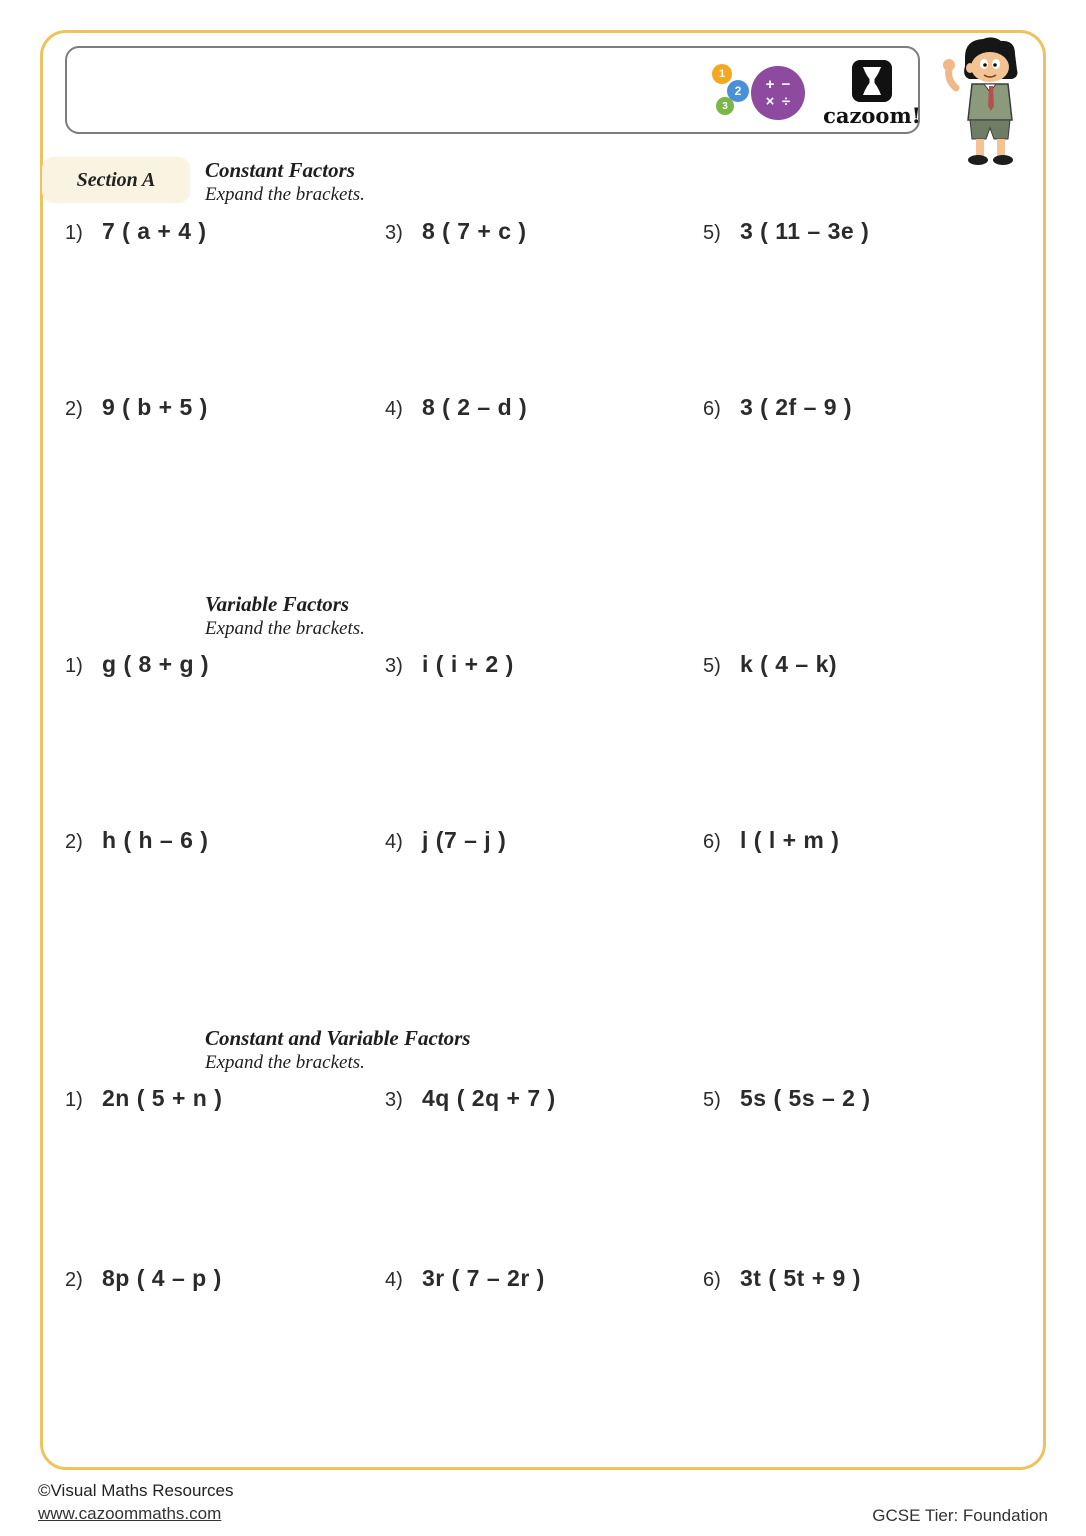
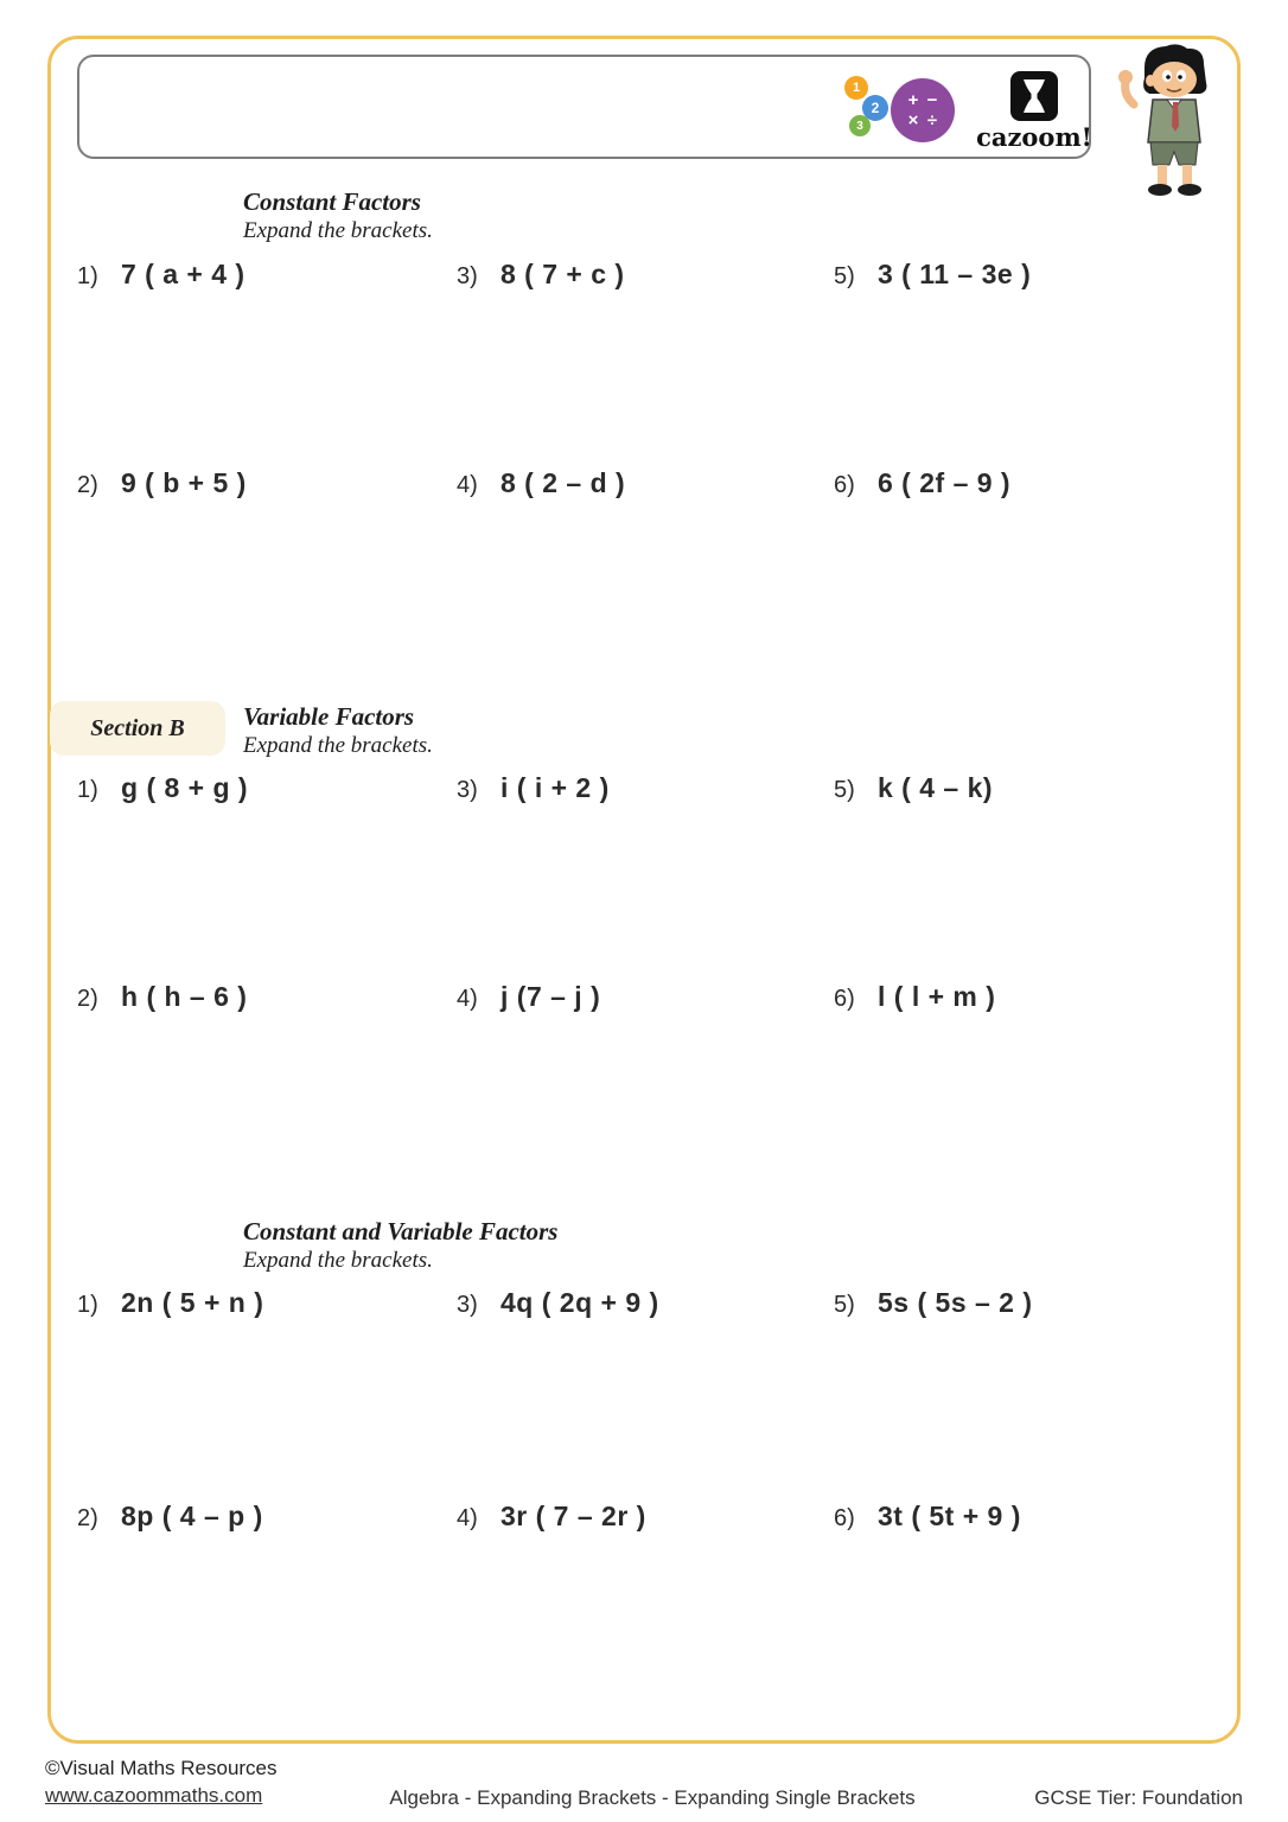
  1
  2
  3
  +
  −
  ×
  ÷
  cazoom!
- Section A
  Constant Factors
  Expand the brackets.
  1)
  7 ( a + 4 )
  3)
  8 ( 7 + c )
  5)
  3 ( 11 – 3e )
  2)
  9 ( b + 5 )
  4)
  8 ( 2 – d )
  6)
- 3 ( 2f – 9 )
+ 6 ( 2f – 9 )
+ Section B
  Variable Factors
  Expand the brackets.
  1)
  g ( 8 + g )
  3)
  i ( i + 2 )
  5)
  k ( 4 – k)
  2)
  h ( h – 6 )
  4)
  j (7 – j )
  6)
  l ( l + m )
  Constant and Variable Factors
  Expand the brackets.
  1)
  2n ( 5 + n )
  3)
- 4q ( 2q + 7 )
+ 4q ( 2q + 9 )
  5)
  5s ( 5s – 2 )
  2)
  8p ( 4 – p )
  4)
  3r ( 7 – 2r )
  6)
  3t ( 5t + 9 )
  ©Visual Maths Resources
  www.cazoommaths.com
+ Algebra - Expanding Brackets - Expanding Single Brackets
  GCSE Tier: Foundation
